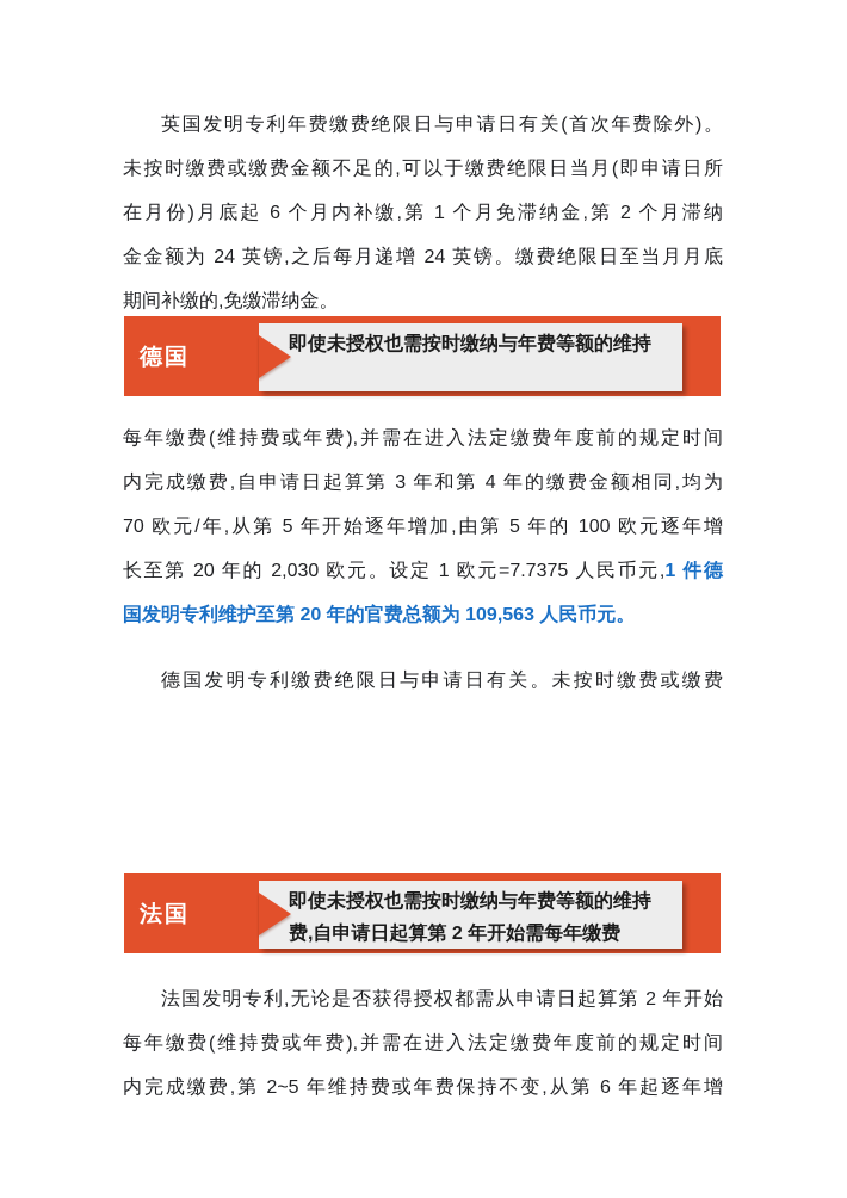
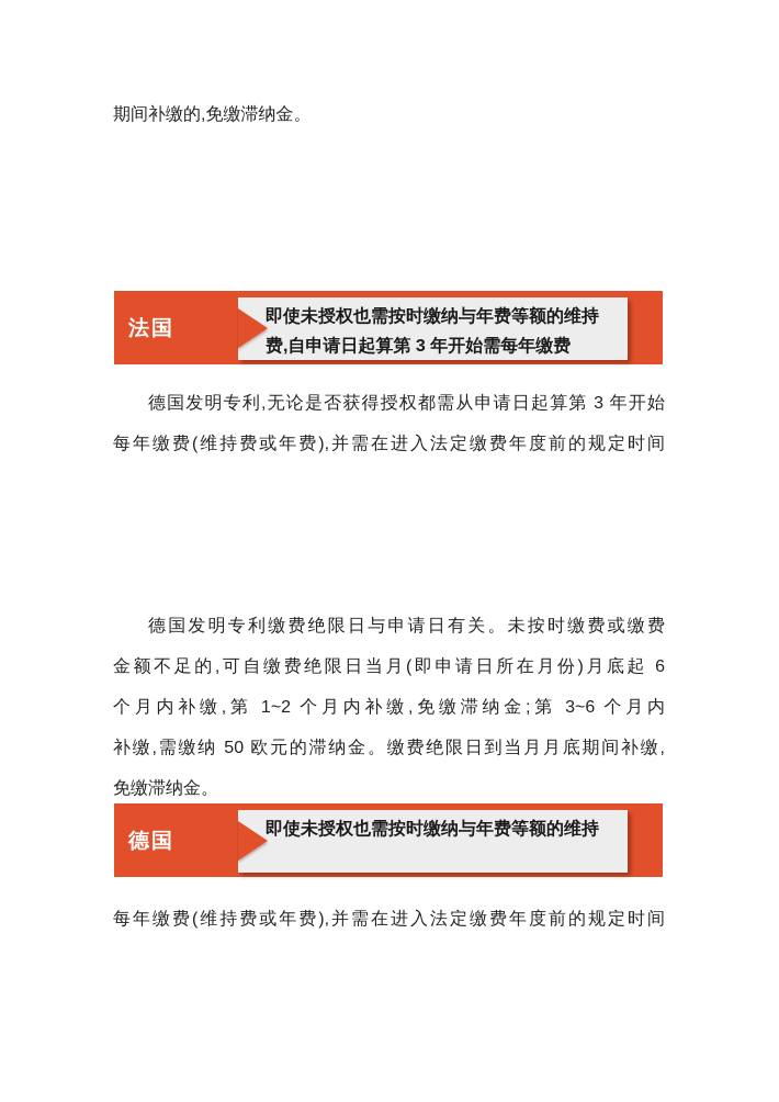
- 英国发明专利年费缴费绝限日与申请日有关(首次年费除外)。
- 未按时缴费或缴费金额不足的,可以于缴费绝限日当月(即申请日所
- 在月份)月底起 6 个月内补缴,第 1 个月免滞纳金,第 2 个月滞纳
- 金金额为 24 英镑,之后每月递增 24 英镑。缴费绝限日至当月月底
  期间补缴的,免缴滞纳金。
- 德国
+ 法国
  即使未授权也需按时缴纳与年费等额的维持
+ 费,自申请日起算第 3 年开始需每年缴费
+ 德国发明专利,无论是否获得授权都需从申请日起算第 3 年开始
  每年缴费(维持费或年费),并需在进入法定缴费年度前的规定时间
- 内完成缴费,自申请日起算第 3 年和第 4 年的缴费金额相同,均为
- 70 欧元/年,从第 5 年开始逐年增加,由第 5 年的 100 欧元逐年增
- 长至第 20 年的 2,030 欧元。设定 1 欧元=7.7375 人民币元,1 件德
- 国发明专利维护至第 20 年的官费总额为 109,563 人民币元。
  德国发明专利缴费绝限日与申请日有关。未按时缴费或缴费
+ 金额不足的,可自缴费绝限日当月(即申请日所在月份)月底起 6
+ 个月内补缴,第 1~2 个月内补缴,免缴滞纳金;第 3~6 个月内
+ 补缴,需缴纳 50 欧元的滞纳金。缴费绝限日到当月月底期间补缴,
+ 免缴滞纳金。
- 法国
+ 德国
  即使未授权也需按时缴纳与年费等额的维持
- 费,自申请日起算第 2 年开始需每年缴费
- 法国发明专利,无论是否获得授权都需从申请日起算第 2 年开始
  每年缴费(维持费或年费),并需在进入法定缴费年度前的规定时间
- 内完成缴费,第 2~5 年维持费或年费保持不变,从第 6 年起逐年增
